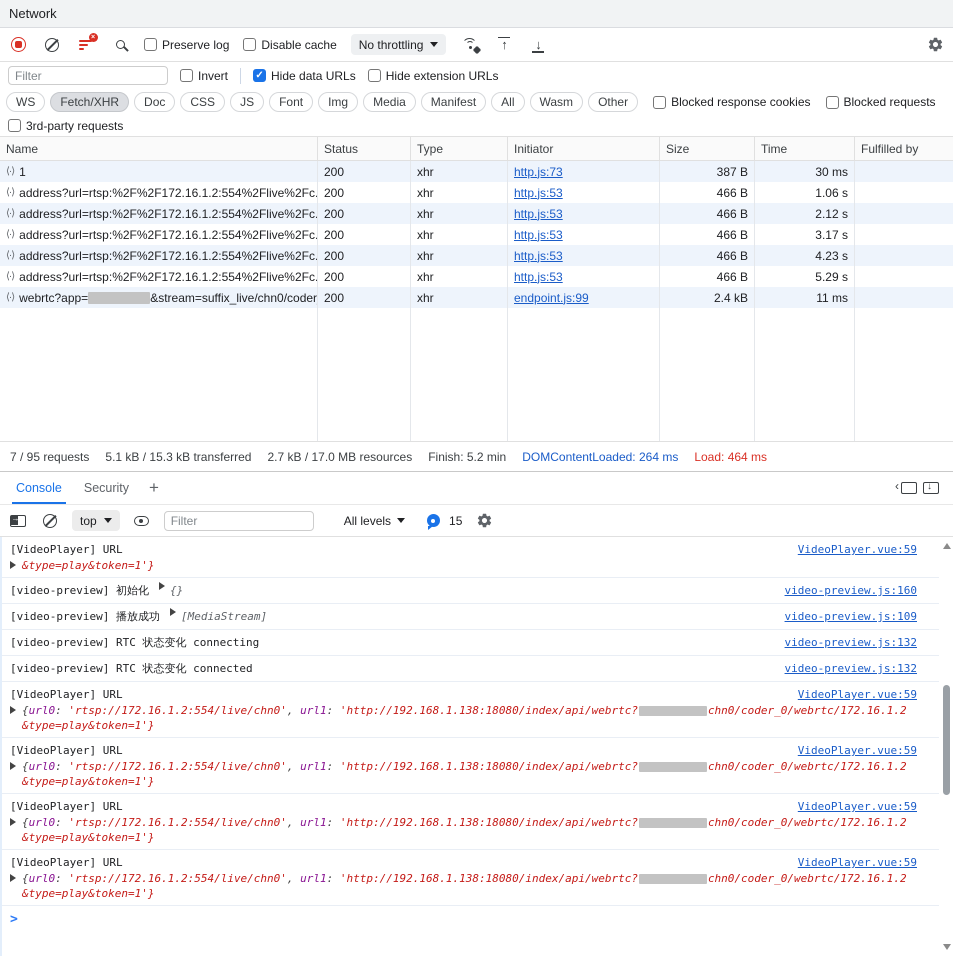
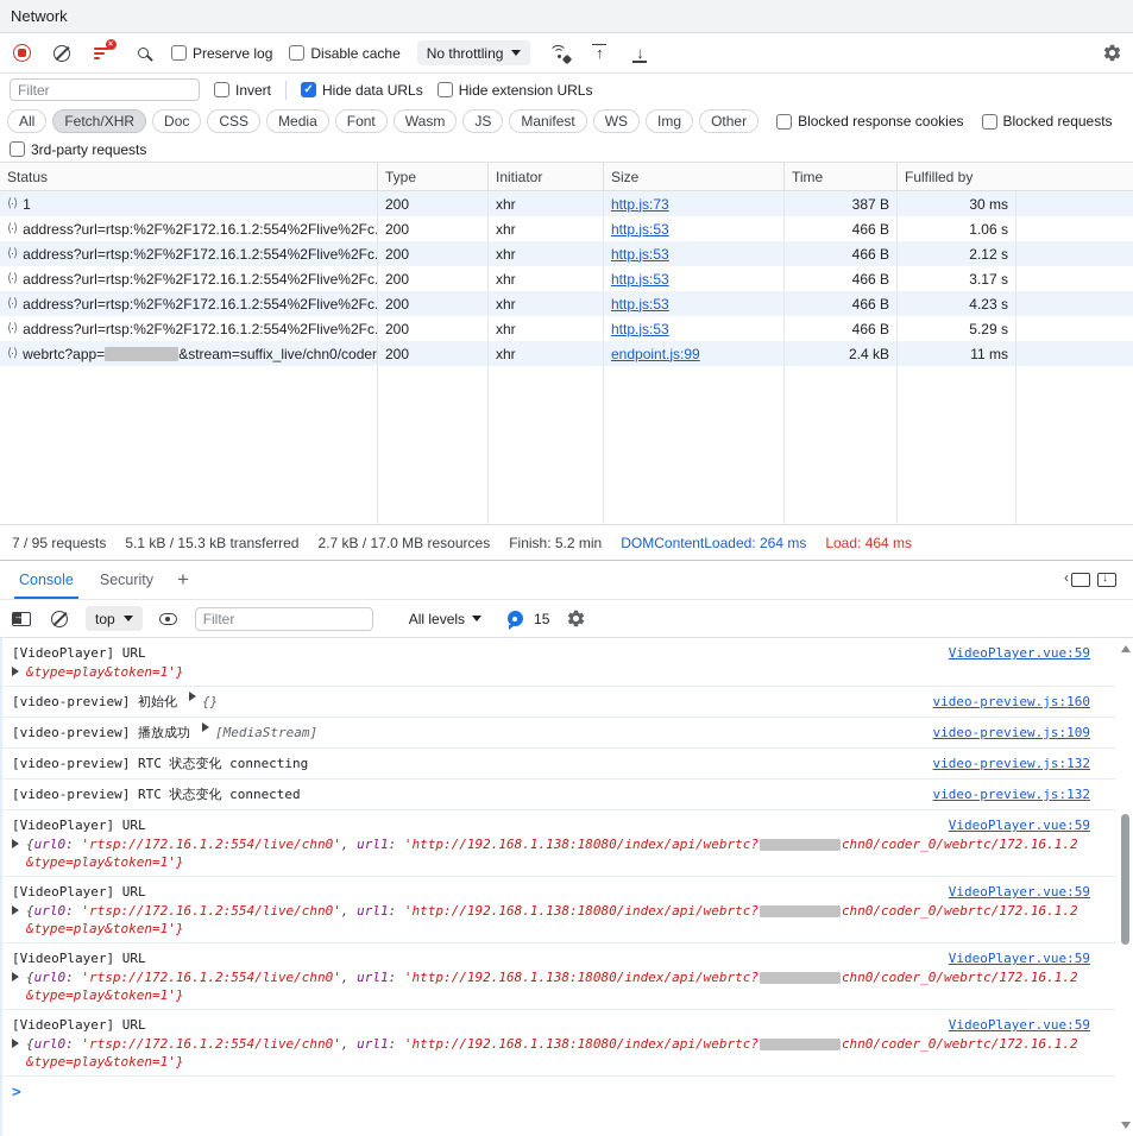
  Network
  Preserve log
  Disable cache
  No throttling
  ↑
  ↓
  Filter
  Invert
  ✓
  Hide data URLs
  Hide extension URLs
- WS
+ All
  Fetch/XHR
  Doc
  CSS
- JS
+ Media
  Font
- Img
+ Wasm
- Media
+ JS
  Manifest
- All
+ WS
- Wasm
+ Img
  Other
  Blocked response cookies
  Blocked requests
  3rd-party requests
- Name
  Status
  Type
  Initiator
  Size
  Time
  Fulfilled by
  ⟨·⟩
  1
  200
  xhr
  http.js:73
  387 B
  30 ms
  ⟨·⟩
  address?url=rtsp:%2F%2F172.16.1.2:554%2Flive%2Fc.
  200
  xhr
  http.js:53
  466 B
  1.06 s
  ⟨·⟩
  address?url=rtsp:%2F%2F172.16.1.2:554%2Flive%2Fc.
  200
  xhr
  http.js:53
  466 B
  2.12 s
  ⟨·⟩
  address?url=rtsp:%2F%2F172.16.1.2:554%2Flive%2Fc.
  200
  xhr
  http.js:53
  466 B
  3.17 s
  ⟨·⟩
  address?url=rtsp:%2F%2F172.16.1.2:554%2Flive%2Fc.
  200
  xhr
  http.js:53
  466 B
  4.23 s
  ⟨·⟩
  address?url=rtsp:%2F%2F172.16.1.2:554%2Flive%2Fc.
  200
  xhr
  http.js:53
  466 B
  5.29 s
  ⟨·⟩
  webrtc?app=
  &stream=suffix_live/chn0/coder
  200
  xhr
  endpoint.js:99
  2.4 kB
  11 ms
  7 / 95 requests
  5.1 kB / 15.3 kB transferred
  2.7 kB / 17.0 MB resources
  Finish: 5.2 min
  DOMContentLoaded: 264 ms
  Load: 464 ms
  Console
  Security
  +
  top
  Filter
  All levels
  15
  [VideoPlayer] URL
  VideoPlayer.vue:59
  &type=play&token=1'}
  [video-preview] 初始化
  {}
  video-preview.js:160
  [video-preview] 播放成功
  [MediaStream]
  video-preview.js:109
  [video-preview] RTC 状态变化 connecting
  video-preview.js:132
  [video-preview] RTC 状态变化 connected
  video-preview.js:132
  [VideoPlayer] URL
  VideoPlayer.vue:59
  {url0: 'rtsp://172.16.1.2:554/live/chn0', url1: 'http://192.168.1.138:18080/index/api/webrtc? chn0/coder_0/webrtc/172.16.1.2
  &type=play&token=1'}
  [VideoPlayer] URL
  VideoPlayer.vue:59
  {url0: 'rtsp://172.16.1.2:554/live/chn0', url1: 'http://192.168.1.138:18080/index/api/webrtc? chn0/coder_0/webrtc/172.16.1.2
  &type=play&token=1'}
  [VideoPlayer] URL
  VideoPlayer.vue:59
  {url0: 'rtsp://172.16.1.2:554/live/chn0', url1: 'http://192.168.1.138:18080/index/api/webrtc? chn0/coder_0/webrtc/172.16.1.2
  &type=play&token=1'}
  [VideoPlayer] URL
  VideoPlayer.vue:59
  {url0: 'rtsp://172.16.1.2:554/live/chn0', url1: 'http://192.168.1.138:18080/index/api/webrtc? chn0/coder_0/webrtc/172.16.1.2
  &type=play&token=1'}
  >
